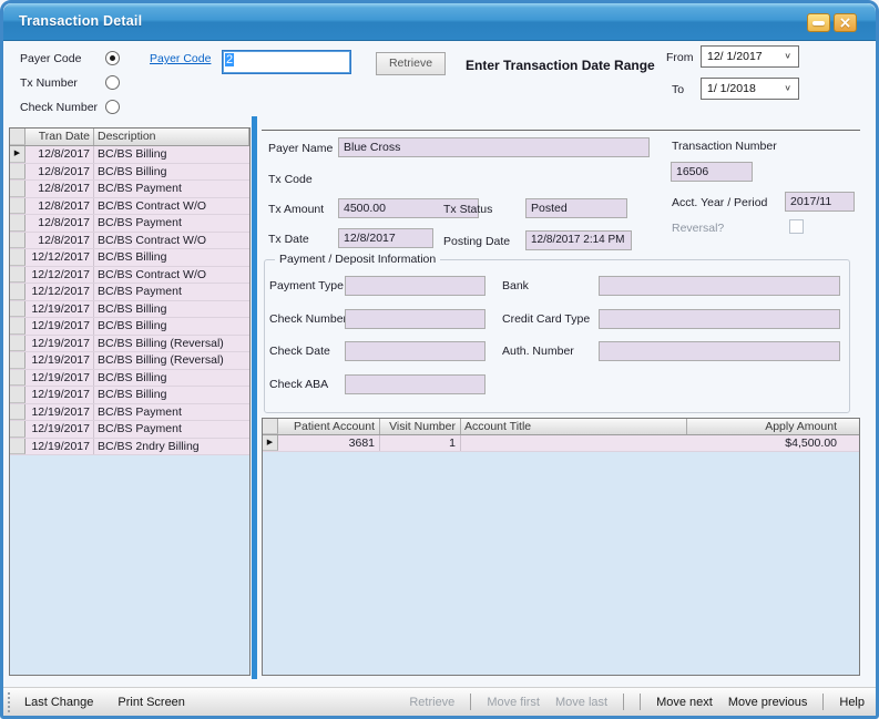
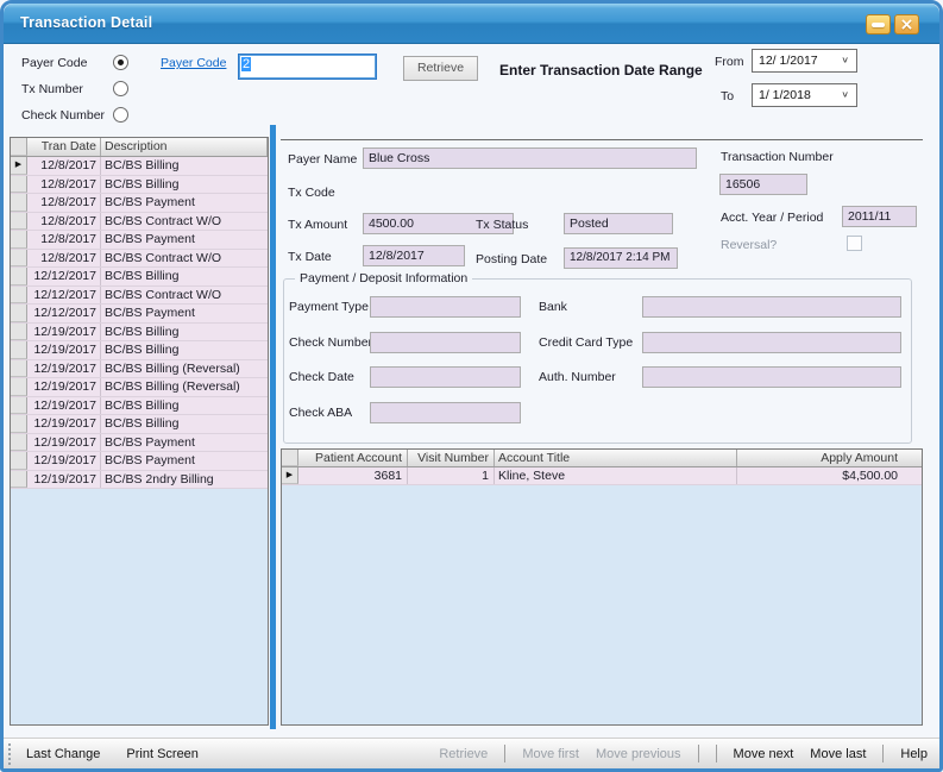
  Transaction Detail
  ×
  Payer Code
  Tx Number
  Check Number
  Payer Code
  2
  Retrieve
  Enter Transaction Date Range
  From
  12/ 1/2017
  ∨
  To
  1/ 1/2018
  ∨
  Tran Date
  Description
  ▶
  12/8/2017
  BC/BS Billing
  12/8/2017
  BC/BS Billing
  12/8/2017
  BC/BS Payment
  12/8/2017
  BC/BS Contract W/O
  12/8/2017
  BC/BS Payment
  12/8/2017
  BC/BS Contract W/O
  12/12/2017
  BC/BS Billing
  12/12/2017
  BC/BS Contract W/O
  12/12/2017
  BC/BS Payment
  12/19/2017
  BC/BS Billing
  12/19/2017
  BC/BS Billing
  12/19/2017
  BC/BS Billing (Reversal)
  12/19/2017
  BC/BS Billing (Reversal)
  12/19/2017
  BC/BS Billing
  12/19/2017
  BC/BS Billing
  12/19/2017
  BC/BS Payment
  12/19/2017
  BC/BS Payment
  12/19/2017
  BC/BS 2ndry Billing
  Payer Name
  Blue Cross
  Tx Code
  Tx Amount
  4500.00
  Tx Status
  Posted
  Tx Date
  12/8/2017
  Posting Date
  12/8/2017 2:14 PM
  Transaction Number
  16506
  Acct. Year / Period
- 2017/11
+ 2011/11
  Reversal?
  Payment / Deposit Information
  Payment Type
  Check Numbe
  Check Date
  Check ABA
  Bank
  Credit Card Type
  Auth. Number
  Patient Account
  Visit Number
  Account Title
  Apply Amount
  ▶
  3681
  1
+ Kline, Steve
  $4,500.00
  Last Change
  Print Screen
  Retrieve
  Move first
- Move last
+ Move previous
  Move next
- Move previous
+ Move last
  Help
